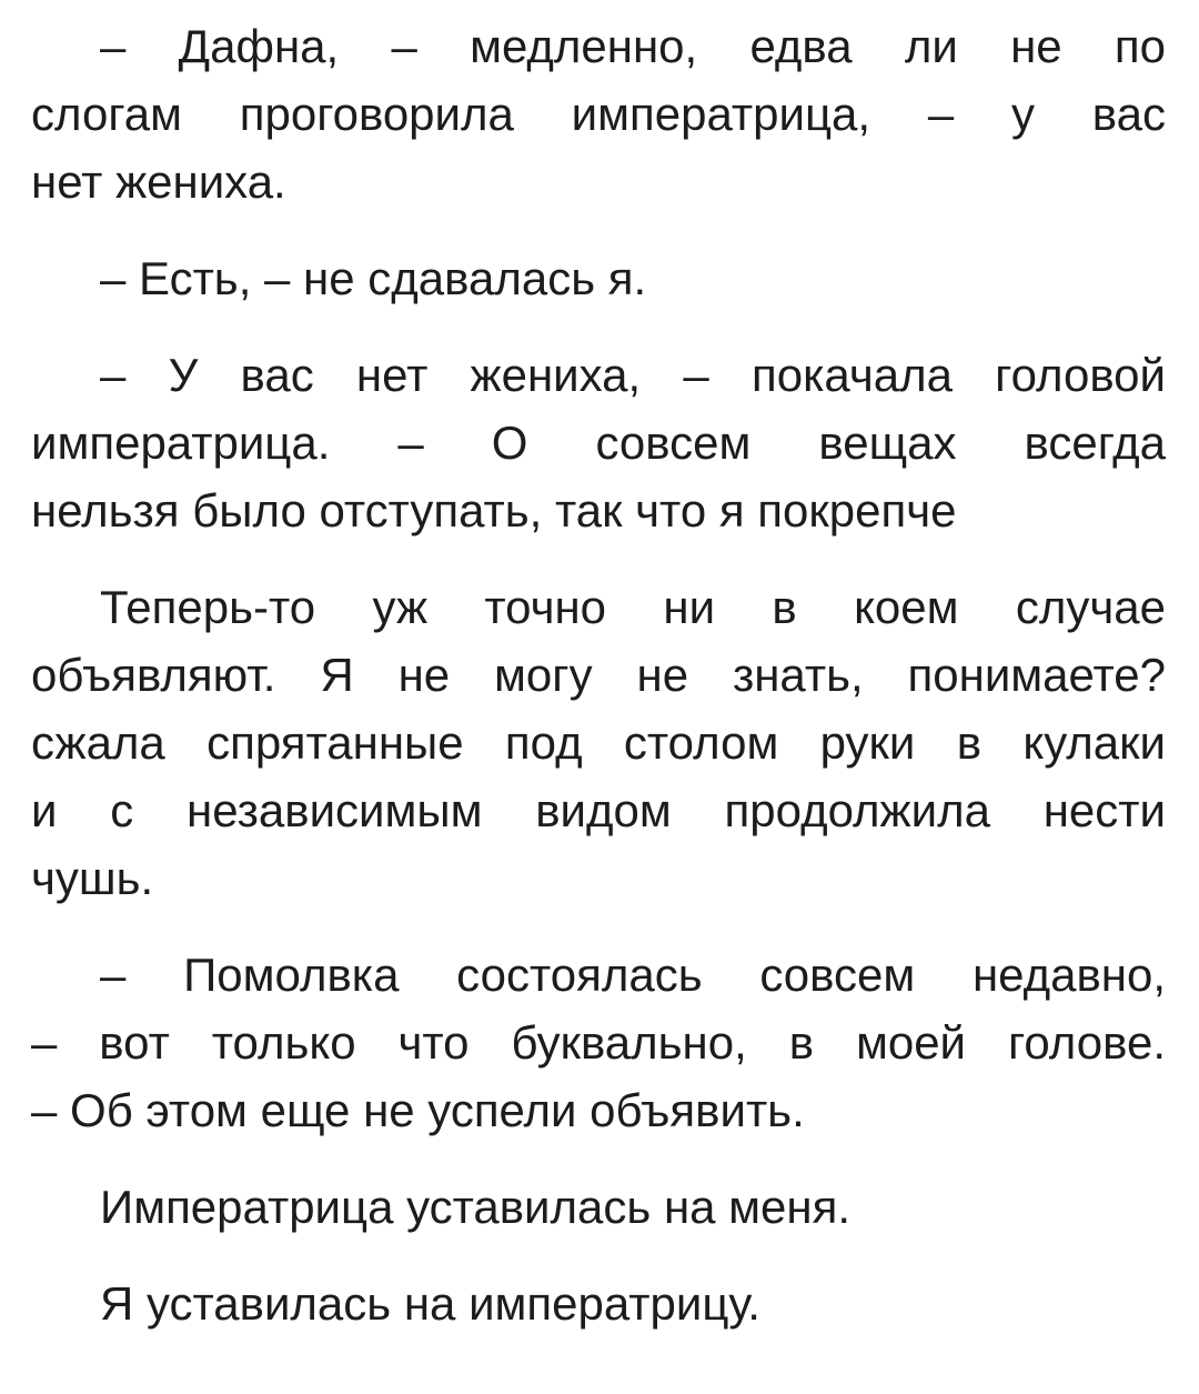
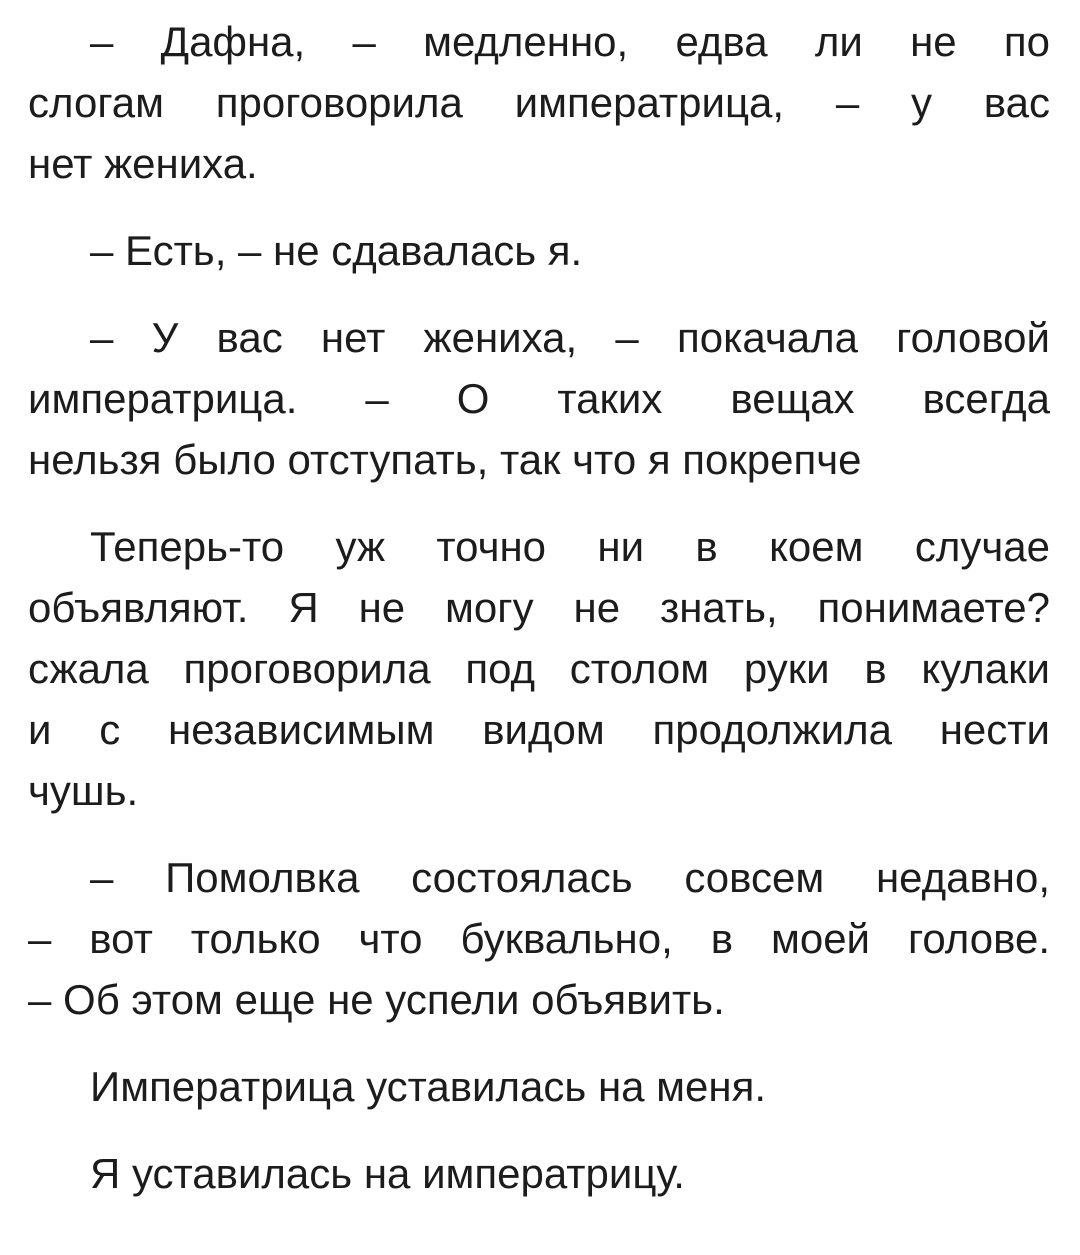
  – Дафна, – медленно, едва ли не по
  слогам проговорила императрица, – у вас
  нет жениха.
  – Есть, – не сдавалась я.
  – У вас нет жениха, – покачала головой
- императрица. – О совсем вещах всегда
+ императрица. – О таких вещах всегда
  нельзя было отступать, так что я покрепче
  Теперь-то уж точно ни в коем случае
  объявляют. Я не могу не знать, понимаете?
- сжала спрятанные под столом руки в кулаки
+ сжала проговорила под столом руки в кулаки
  и с независимым видом продолжила нести
  чушь.
  – Помолвка состоялась совсем недавно,
  – вот только что буквально, в моей голове.
  – Об этом еще не успели объявить.
  Императрица уставилась на меня.
  Я уставилась на императрицу.
